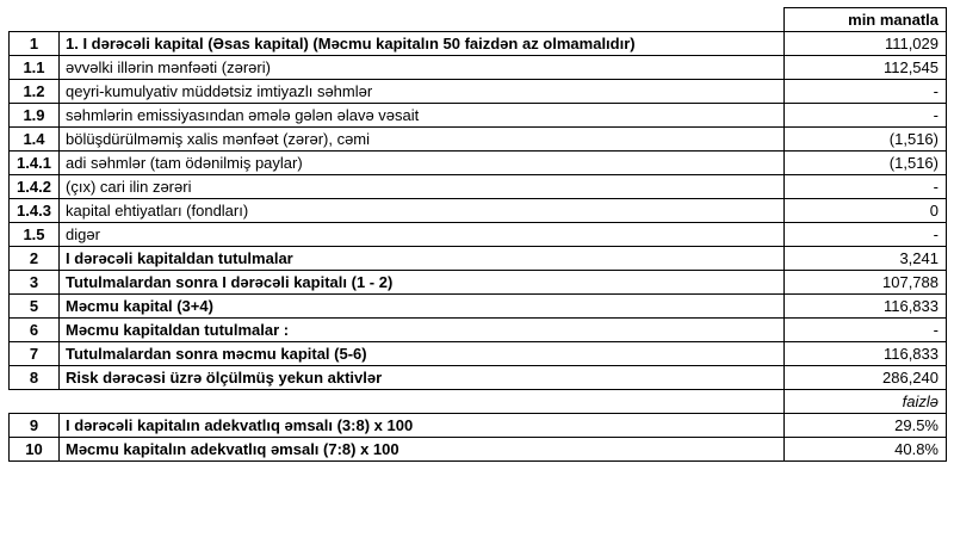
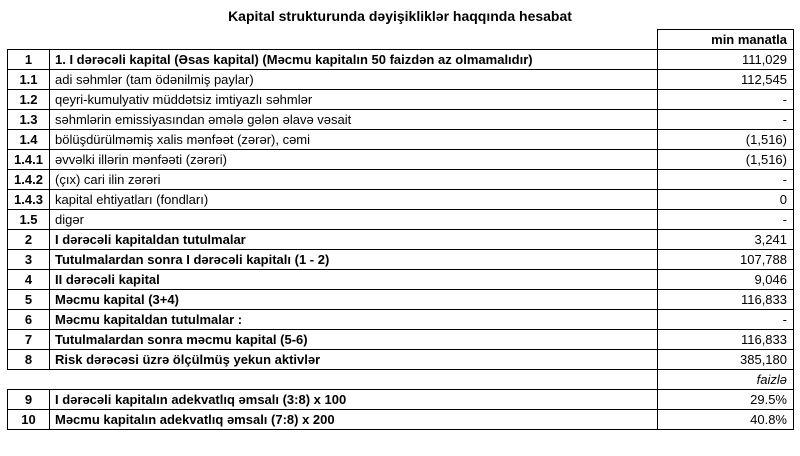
+ Kapital strukturunda dəyişikliklər haqqında hesabat
  		min manatla
  1	1. I dərəcəli kapital (Əsas kapital) (Məcmu kapitalın 50 faizdən az olmamalıdır)	111,029
- 1.1	əvvəlki illərin mənfəəti (zərəri)	112,545
+ 1.1	adi səhmlər (tam ödənilmiş paylar)	112,545
  1.2	qeyri-kumulyativ müddətsiz imtiyazlı səhmlər	-
- 1.9	səhmlərin emissiyasından əmələ gələn əlavə vəsait	-
+ 1.3	səhmlərin emissiyasından əmələ gələn əlavə vəsait	-
  1.4	bölüşdürülməmiş xalis mənfəət (zərər), cəmi	(1,516)
- 1.4.1	adi səhmlər (tam ödənilmiş paylar)	(1,516)
+ 1.4.1	əvvəlki illərin mənfəəti (zərəri)	(1,516)
  1.4.2	(çıx) cari ilin zərəri	-
  1.4.3	kapital ehtiyatları (fondları)	0
  1.5	digər	-
  2	I dərəcəli kapitaldan tutulmalar	3,241
  3	Tutulmalardan sonra I dərəcəli kapitalı (1 - 2)	107,788
+ 4	II dərəcəli kapital	9,046
  5	Məcmu kapital (3+4)	116,833
  6	Məcmu kapitaldan tutulmalar :	-
  7	Tutulmalardan sonra məcmu kapital (5-6)	116,833
- 8	Risk dərəcəsi üzrə ölçülmüş yekun aktivlər	286,240
+ 8	Risk dərəcəsi üzrə ölçülmüş yekun aktivlər	385,180
  		faizlə
  9	I dərəcəli kapitalın adekvatlıq əmsalı (3:8) x 100	29.5%
- 10	Məcmu kapitalın adekvatlıq əmsalı (7:8) x 100	40.8%
+ 10	Məcmu kapitalın adekvatlıq əmsalı (7:8) x 200	40.8%
